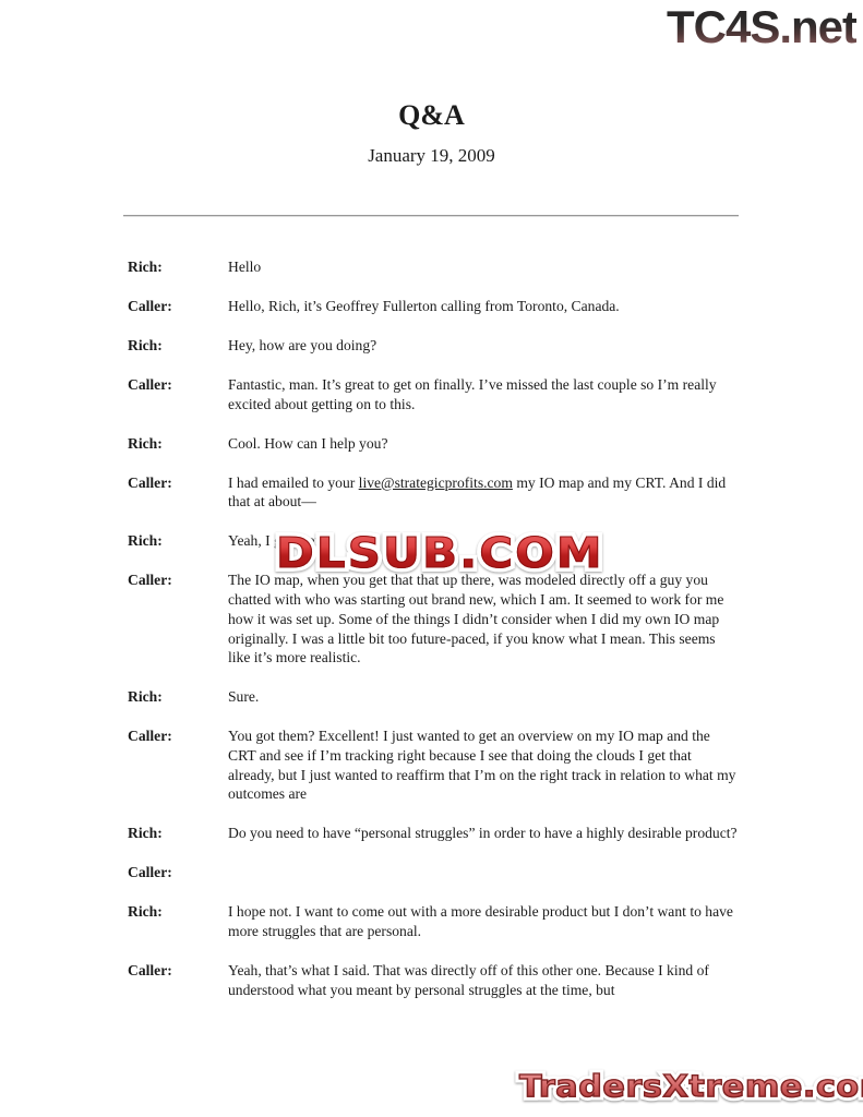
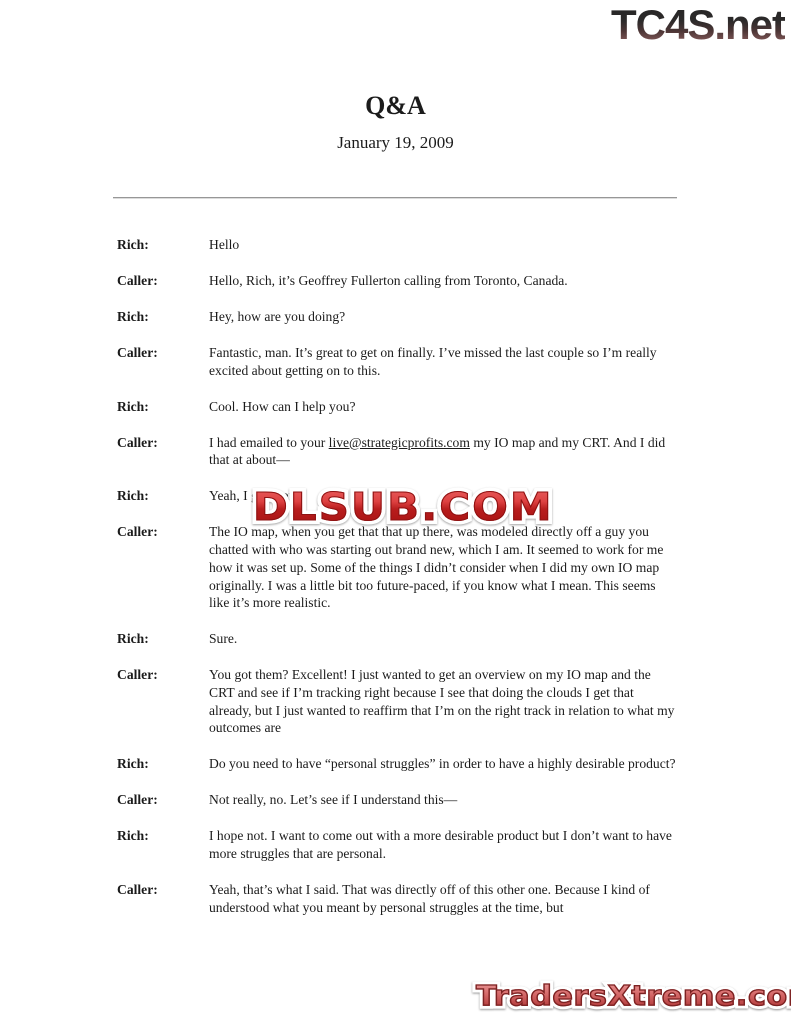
  TC4S.net
  Q&A
  January 19, 2009
  Rich:
  Hello
  Caller:
  Hello, Rich, it’s Geoffrey Fullerton calling from Toronto, Canada.
  Rich:
  Hey, how are you doing?
  Caller:
  Fantastic, man. It’s great to get on finally. I’ve missed the last couple so I’m really excited about getting on to this.
  Rich:
  Cool. How can I help you?
  Caller:
  I had emailed to your live@strategicprofits.com my IO map and my CRT. And I did that at about—
  Rich:
  Caller:
  The IO map, when you get that that up there, was modeled directly off a guy you chatted with who was starting out brand new, which I am. It seemed to work for me how it was set up. Some of the things I didn’t consider when I did my own IO map originally. I was a little bit too future-paced, if you know what I mean. This seems like it’s more realistic.
  Rich:
  Sure.
  Caller:
  You got them? Excellent! I just wanted to get an overview on my IO map and the CRT and see if I’m tracking right because I see that doing the clouds I get that already, but I just wanted to reaffirm that I’m on the right track in relation to what my outcomes are
  Rich:
  Do you need to have “personal struggles” in order to have a highly desirable product?
  Caller:
+ Not really, no. Let’s see if I understand this—
  Rich:
  I hope not. I want to come out with a more desirable product but I don’t want to have more struggles that are personal.
  Caller:
  Yeah, that’s what I said. That was directly off of this other one. Because I kind of understood what you meant by personal struggles at the time, but
  DLSUB.COM
  TradersXtreme.co
